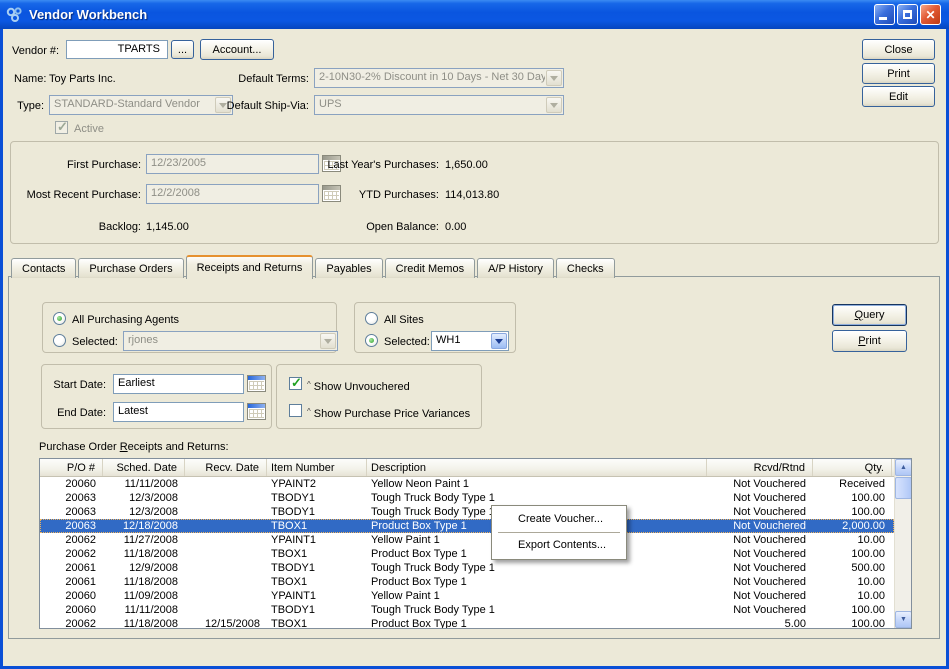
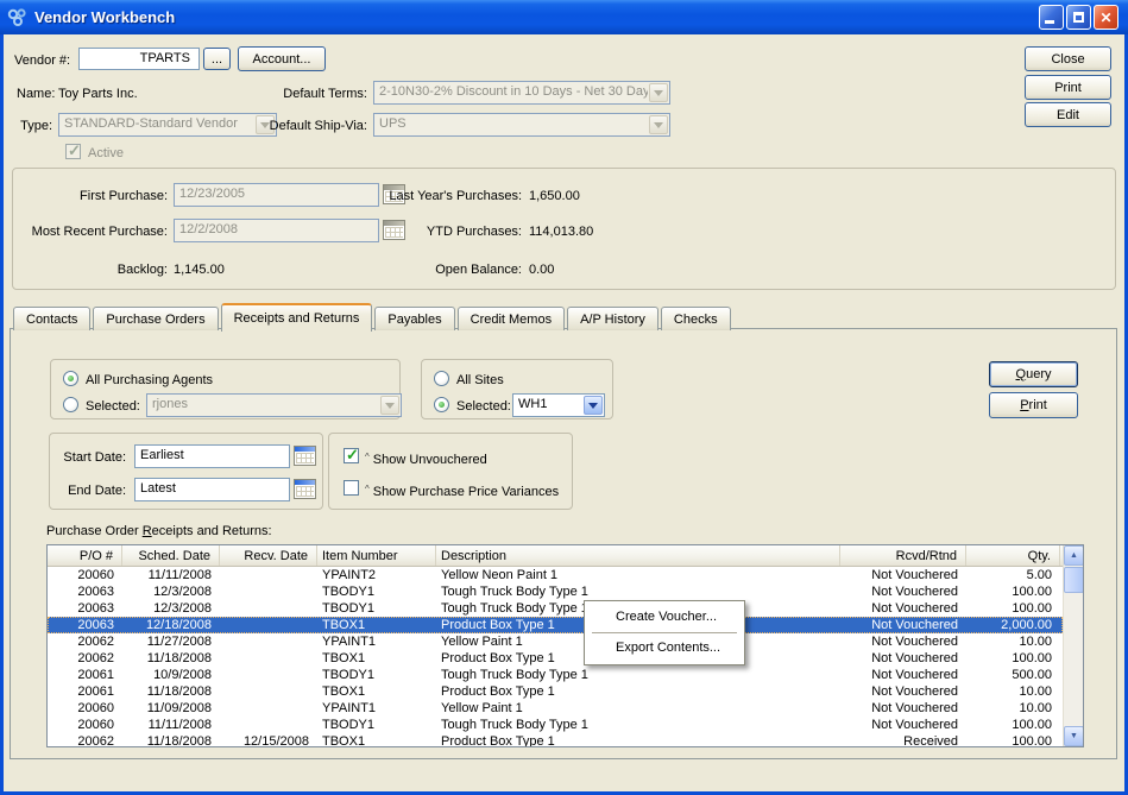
  Vendor Workbench
  ✕
  Vendor #:
  TPARTS
  ...
  Account...
  Close
  Print
  Edit
  Name:
  Toy Parts Inc.
  Default Terms:
  2-10N30-2% Discount in 10 Days - Net 30 Day
  Type:
  STANDARD-Standard Vendor
  Default Ship-Via:
  UPS
  Active
  First Purchase:
  12/23/2005
  Last Year's Purchases:
  1,650.00
  Most Recent Purchase:
  12/2/2008
  YTD Purchases:
  114,013.80
  Backlog:
  1,145.00
  Open Balance:
  0.00
  Contacts
  Purchase Orders
  Receipts and Returns
  Payables
  Credit Memos
  A/P History
  Checks
  All Purchasing Agents
  Selected:
  rjones
  All Sites
  Selected:
  WH1
  Query
  Print
  Start Date:
  Earliest
  End Date:
  Latest
  ^ Show Unvouchered
  ^ Show Purchase Price Variances
  Purchase Order Receipts and Returns:
  P/O #
  Sched. Date
  Recv. Date
  Item Number
  Description
  Rcvd/Rtnd
  Qty.
  20060
  11/11/2008
  YPAINT2
  Yellow Neon Paint 1
  Not Vouchered
- Received
+ 5.00
  20063
  12/3/2008
  TBODY1
  Tough Truck Body Type 1
  Not Vouchered
  100.00
  20063
  12/3/2008
  TBODY1
  Tough Truck Body Type
  Not Vouchered
  100.00
  20063
  12/18/2008
  TBOX1
  Product Box Type 1
  Not Vouchered
  2,000.00
  20062
  11/27/2008
  YPAINT1
  Yellow Paint 1
  Not Vouchered
  10.00
  20062
  11/18/2008
  TBOX1
  Product Box Type 1
  Not Vouchered
  100.00
  20061
- 12/9/2008
+ 10/9/2008
  TBODY1
  Tough Truck Body Type 1
  Not Vouchered
  500.00
  20061
  11/18/2008
  TBOX1
  Product Box Type 1
  Not Vouchered
  10.00
  20060
  11/09/2008
  YPAINT1
  Yellow Paint 1
  Not Vouchered
  10.00
  20060
  11/11/2008
  TBODY1
  Tough Truck Body Type 1
  Not Vouchered
  100.00
  20062
  11/18/2008
  12/15/2008
  TBOX1
  Product Box Type 1
- 5.00
+ Received
  100.00
  Create Voucher...
  Export Contents...
